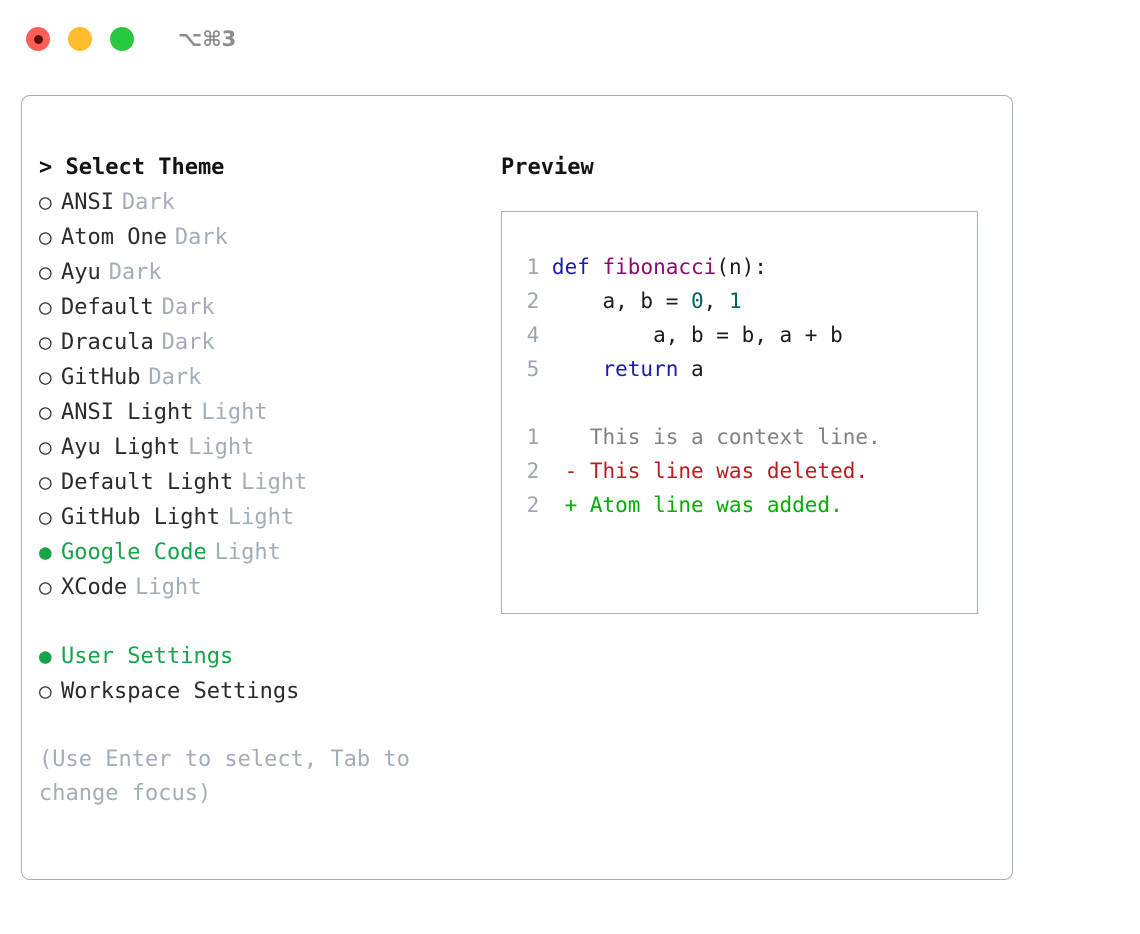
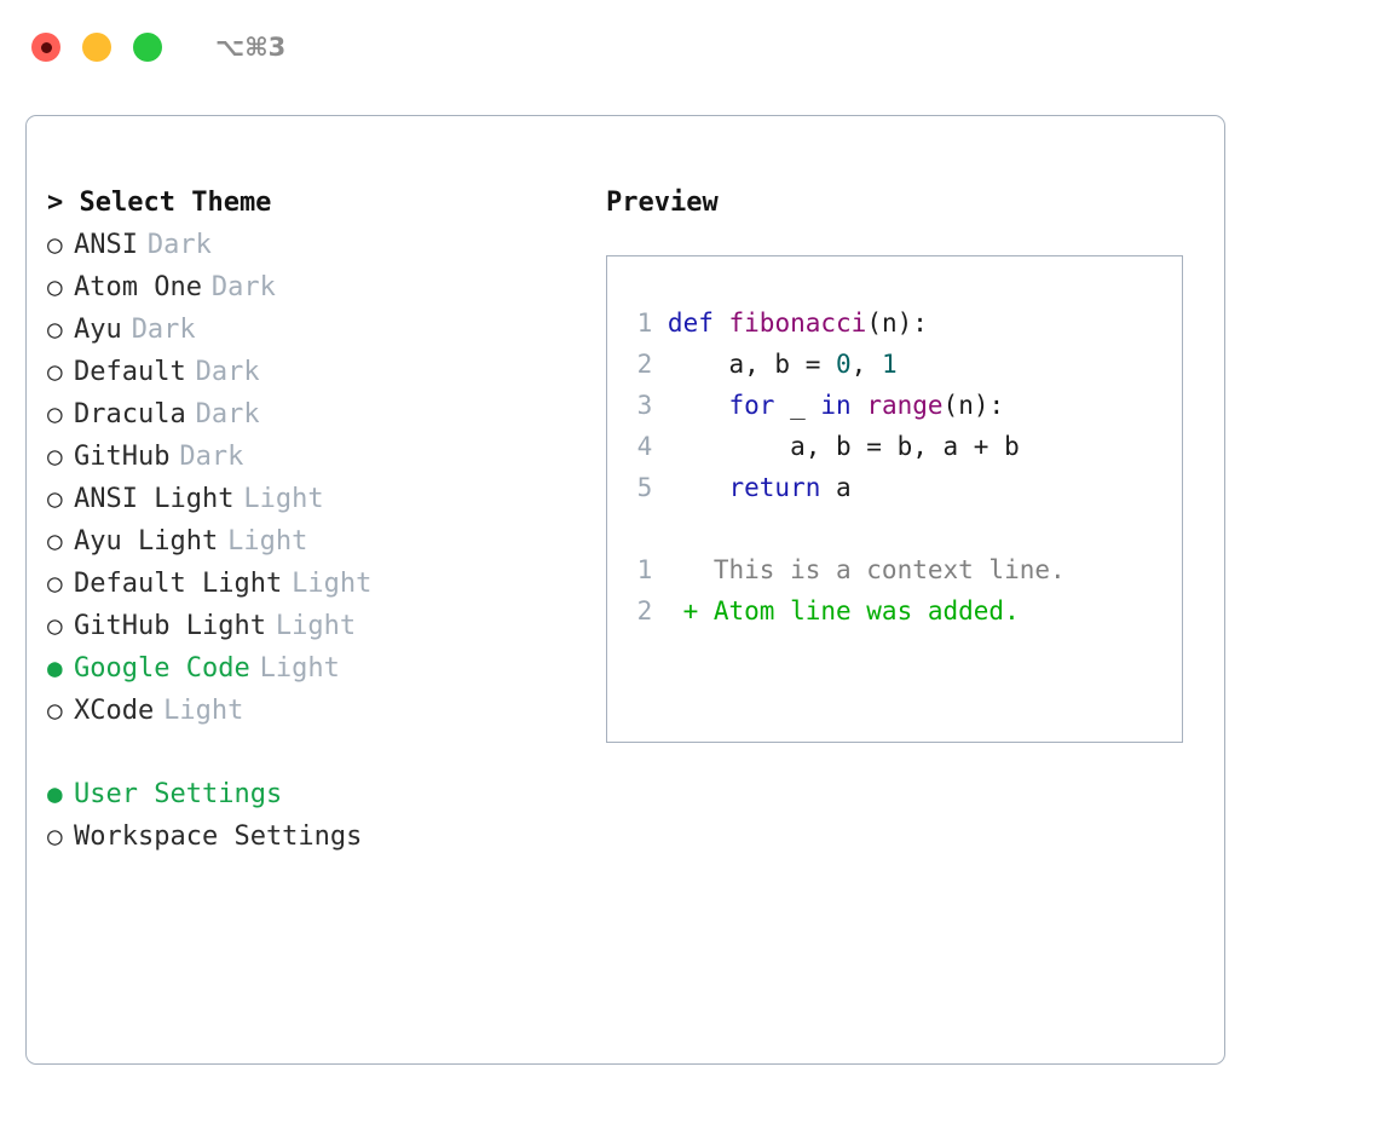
  ⌥⌘3
  > Select Theme
  ○
  ANSI
  Dark
  ○
  Atom One
  Dark
  ○
  Ayu
  Dark
  ○
  Default
  Dark
  ○
  Dracula
  Dark
  ○
  GitHub
  Dark
  ○
  ANSI Light
  Light
  ○
  Ayu Light
  Light
  ○
  Default Light
  Light
  ○
  GitHub Light
  Light
  ●
  Google Code
  Light
  ○
  XCode
  Light
  ●
  User Settings
  ○
  Workspace Settings
- (Use Enter to select, Tab to change focus)
  Preview
  1 def fibonacci(n):
  2 a, b = 0, 1
+ 3 for _ in range(n):
  4 a, b = b, a + b
  5 return a
  1 This is a context line.
- 2 - This line was deleted.
  2 + Atom line was added.
